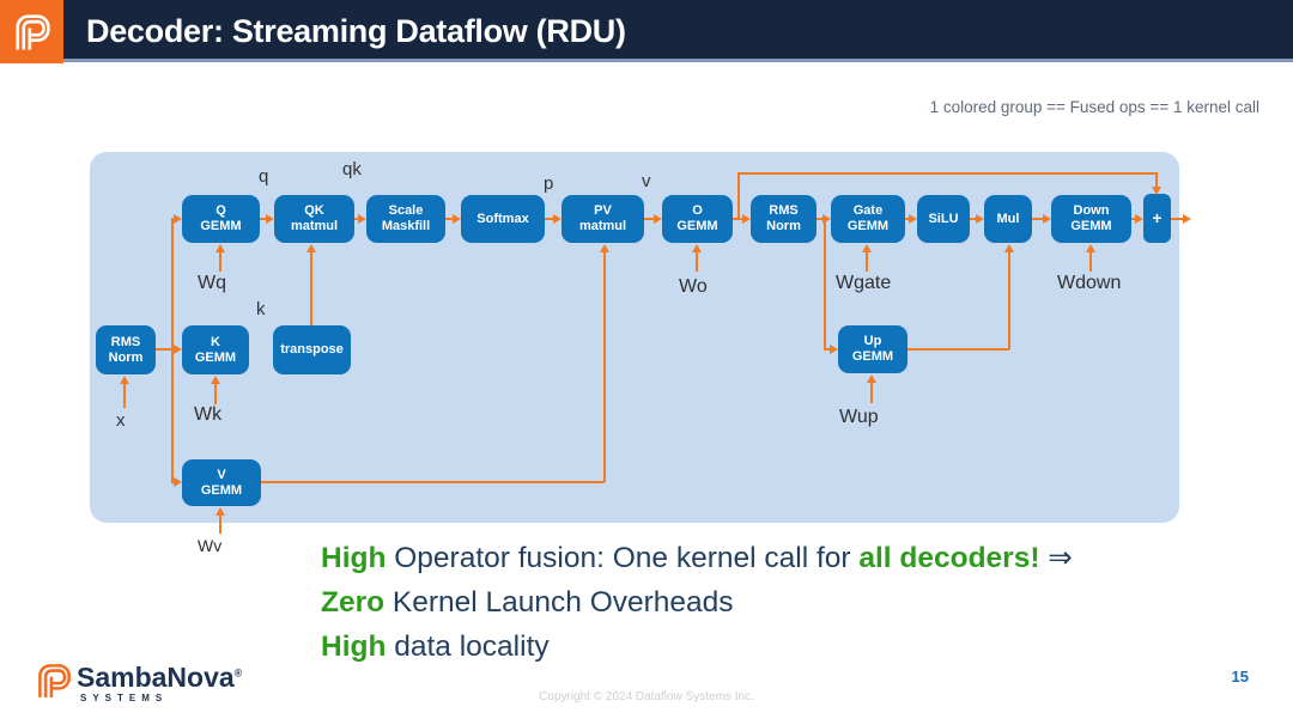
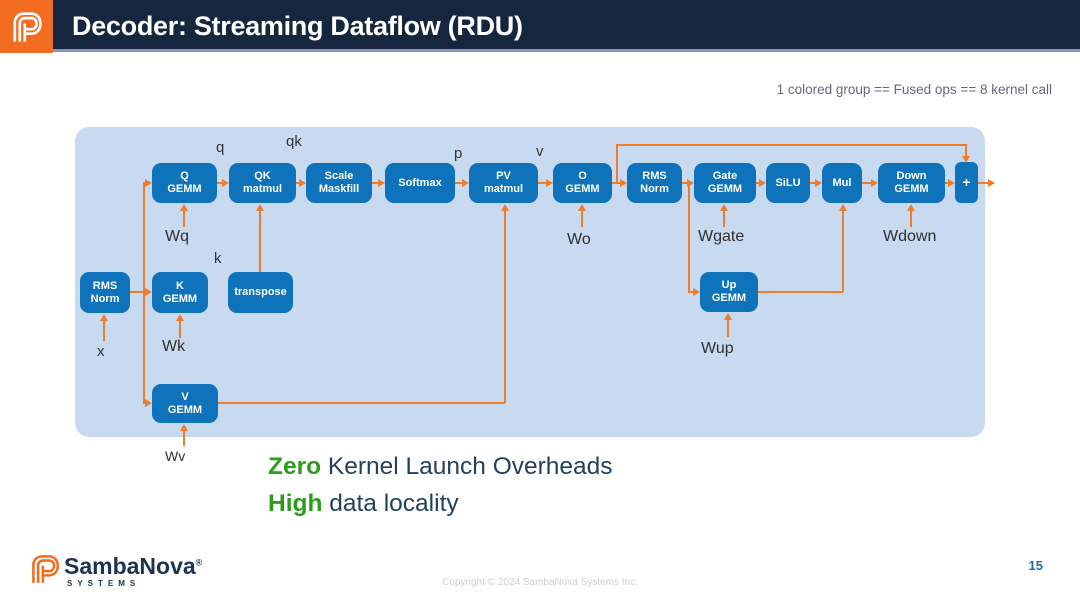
  Decoder: Streaming Dataflow (RDU)
- 1 colored group == Fused ops == 1 kernel call
+ 1 colored group == Fused ops == 8 kernel call
  Q
  GEMM
  QK
  matmul
  Scale
  Maskfill
  Softmax
  PV
  matmul
  O
  GEMM
  RMS
  Norm
  Gate
  GEMM
  SiLU
  Mul
  Down
  GEMM
  +
  RMS
  Norm
  K
  GEMM
  transpose
  Up
  GEMM
  V
  GEMM
  q
  qk
  p
  v
  k
  x
  Wq
  Wo
  Wgate
  Wdown
  Wk
  Wup
  Wv
- High Operator fusion: One kernel call for all decoders! ⇒
  Zero Kernel Launch Overheads
  High data locality
  SambaNova®
  SYSTEMS
- Copyright © 2024 Dataflow Systems Inc.
+ Copyright © 2024 SambaNova Systems Inc.
  15
